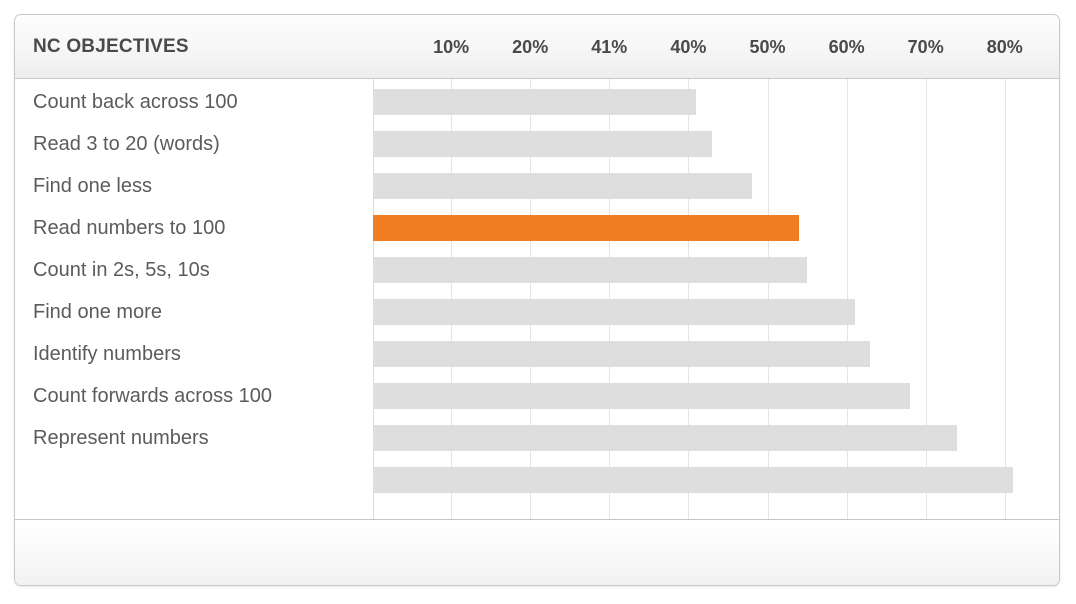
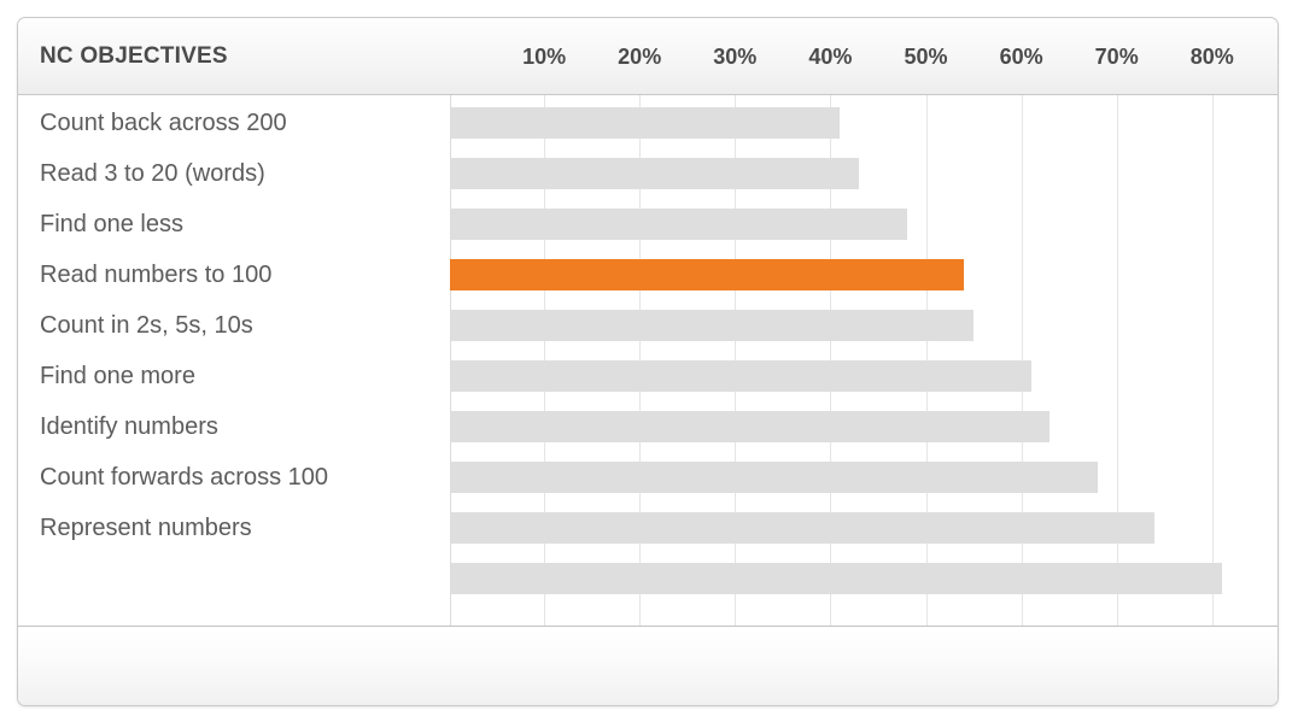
  NC OBJECTIVES
  10%
  20%
- 41%
+ 30%
  40%
  50%
  60%
  70%
  80%
- Count back across 100
+ Count back across 200
  Read 3 to 20 (words)
  Find one less
  Read numbers to 100
  Count in 2s, 5s, 10s
  Find one more
  Identify numbers
  Count forwards across 100
  Represent numbers
